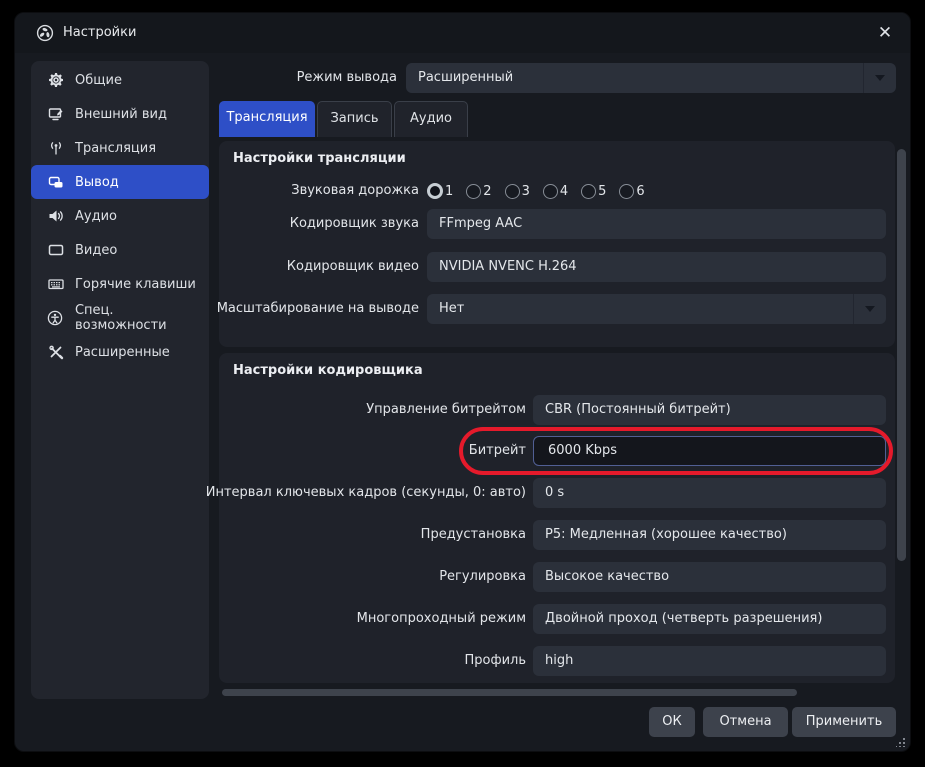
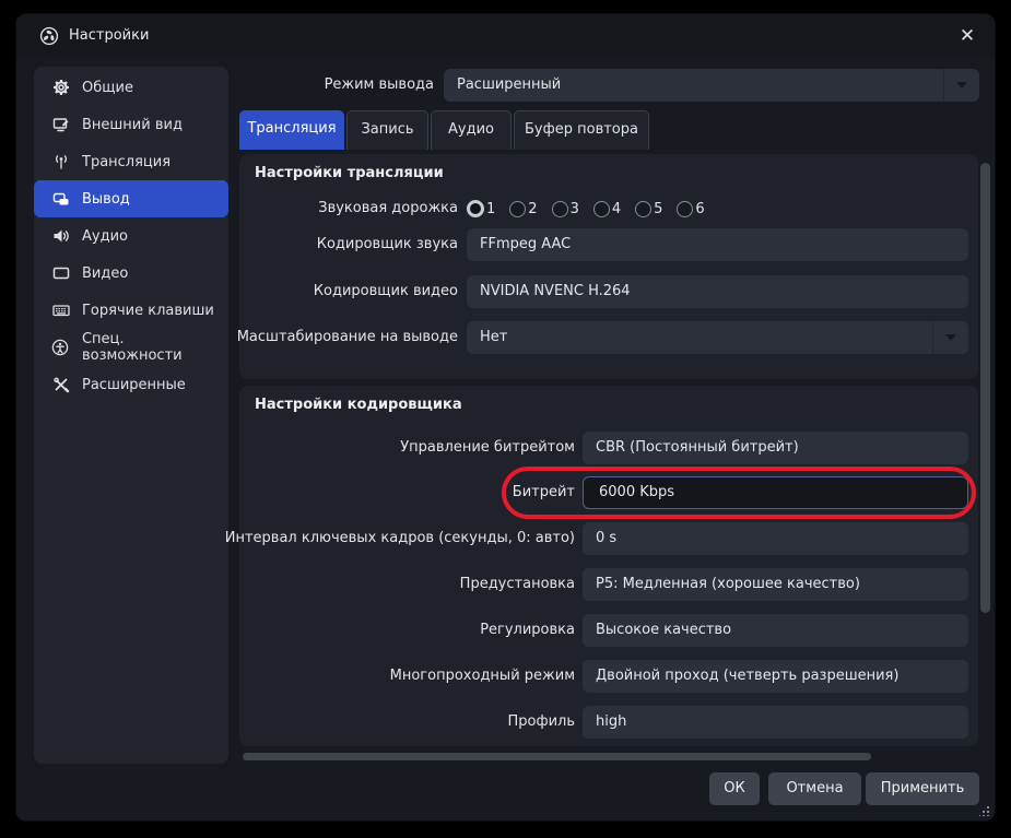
  Настройки
  ✕
  Общие
  Внешний вид
  Трансляция
  Вывод
  Аудио
  Видео
  Горячие клавиши
  Спец. возможности
  Расширенные
  Режим вывода
  Расширенный
  Трансляция
  Запись
  Аудио
+ Буфер повтора
  Настройки трансляции
  Звуковая дорожка
  1
  2
  3
  4
  5
  6
  Кодировщик звука
  FFmpeg AAC
  Кодировщик видео
  NVIDIA NVENC H.264
  Масштабирование на выводе
  Нет
  Настройки кодировщика
  Управление битрейтом
  CBR (Постоянный битрейт)
  Битрейт
  6000 Kbps
  Интервал ключевых кадров (секунды, 0: авто)
  0 s
  Предустановка
  P5: Медленная (хорошее качество)
  Регулировка
  Высокое качество
  Многопроходный режим
  Двойной проход (четверть разрешения)
  Профиль
  high
  ОК
  Отмена
  Применить
